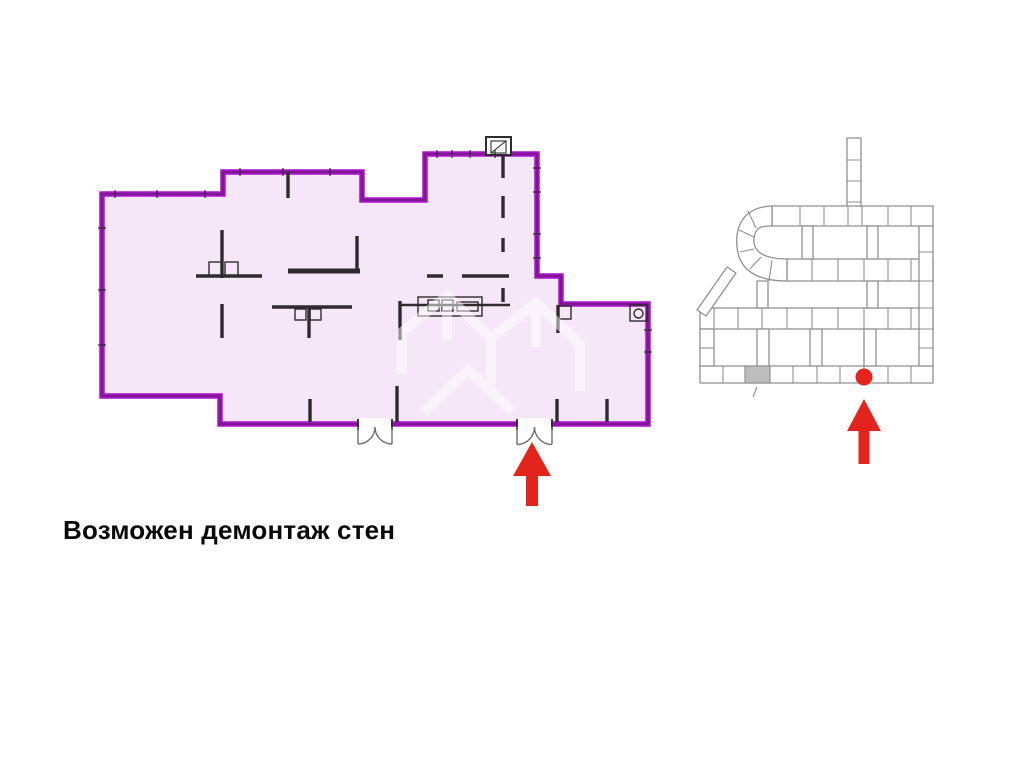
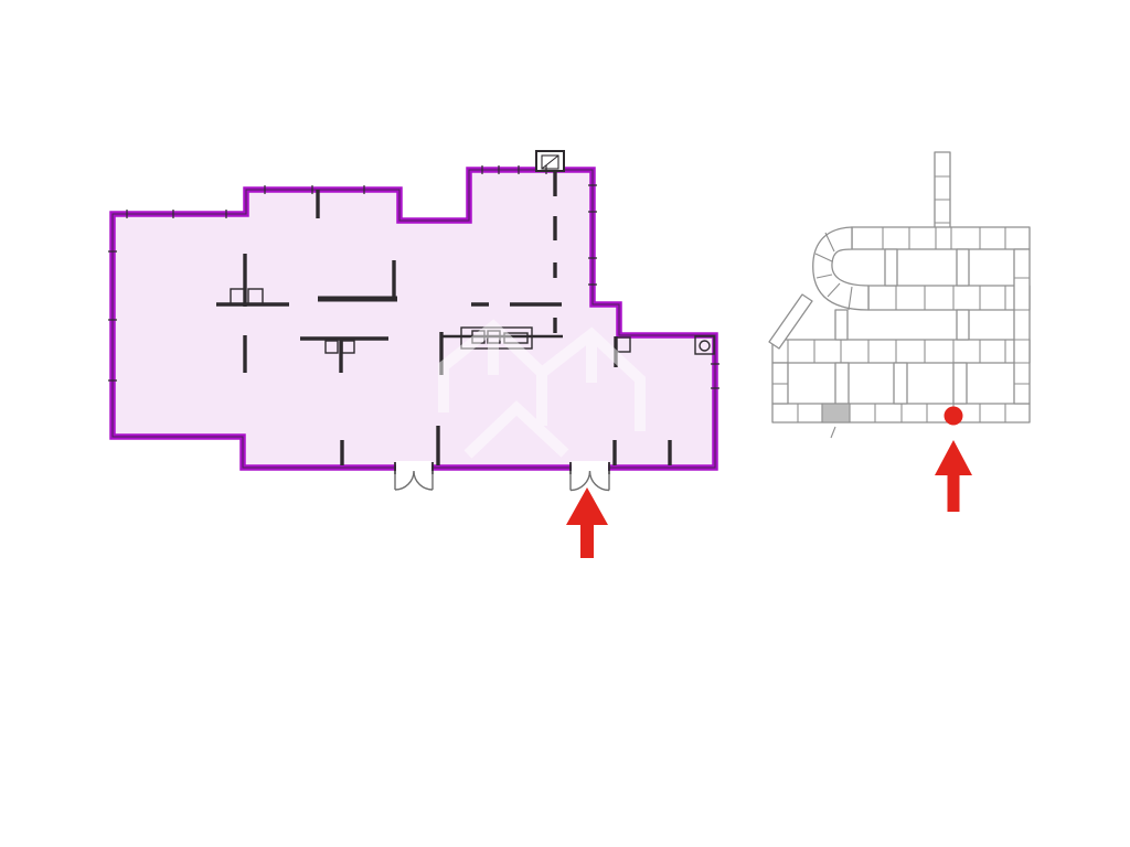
- Возможен демонтаж стен
